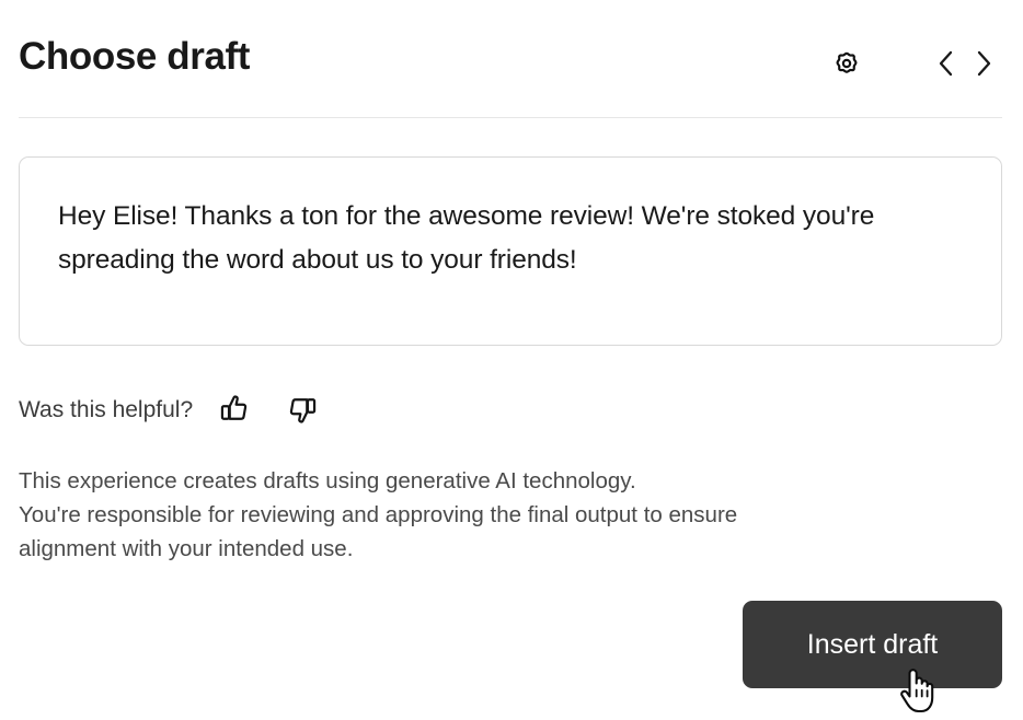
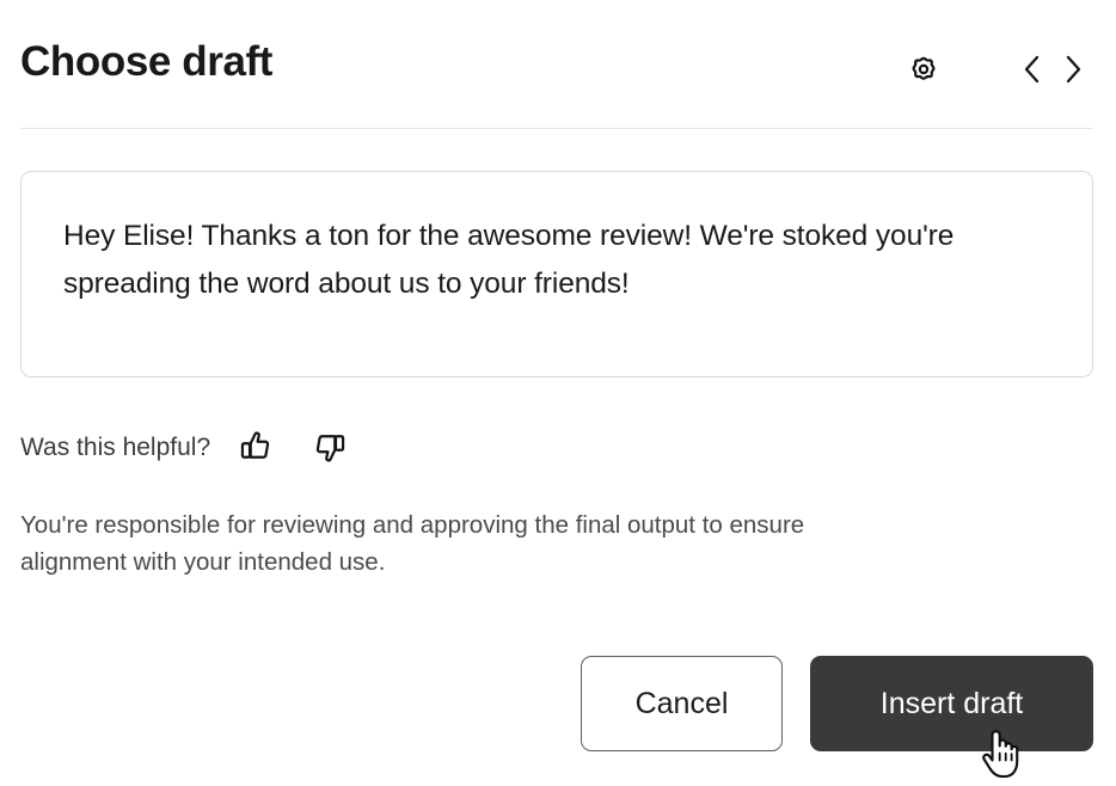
  Choose draft
  Hey Elise! Thanks a ton for the awesome review! We're stoked you're spreading the word about us to your friends!
  Was this helpful?
- This experience creates drafts using generative AI technology.
  You're responsible for reviewing and approving the final output to ensure
  alignment with your intended use.
+ Cancel
  Insert draft
